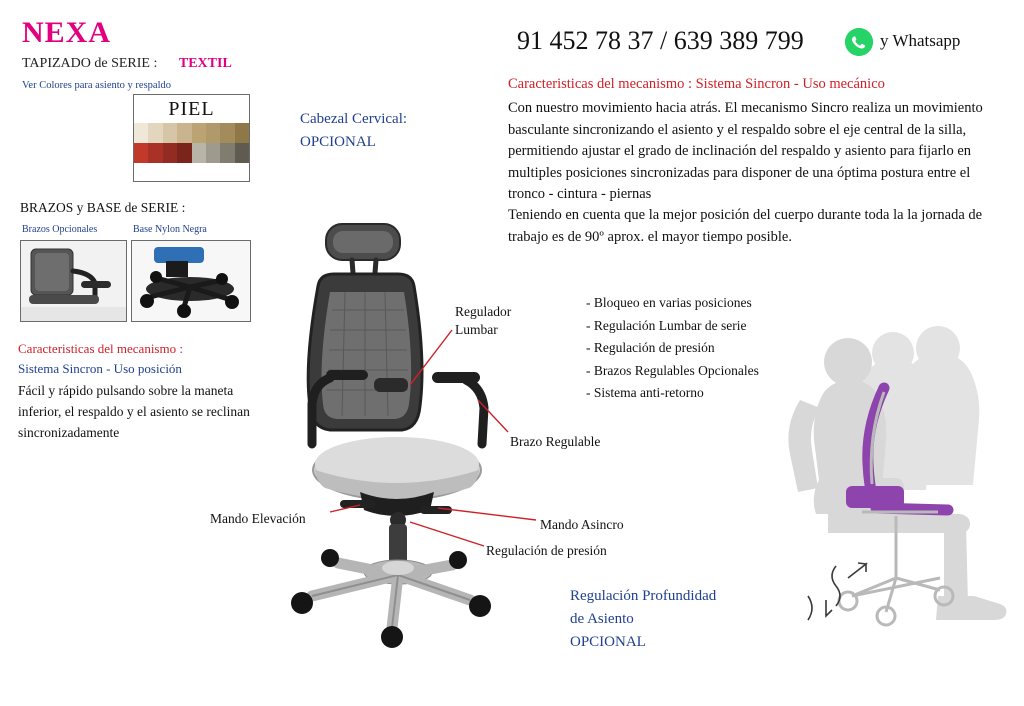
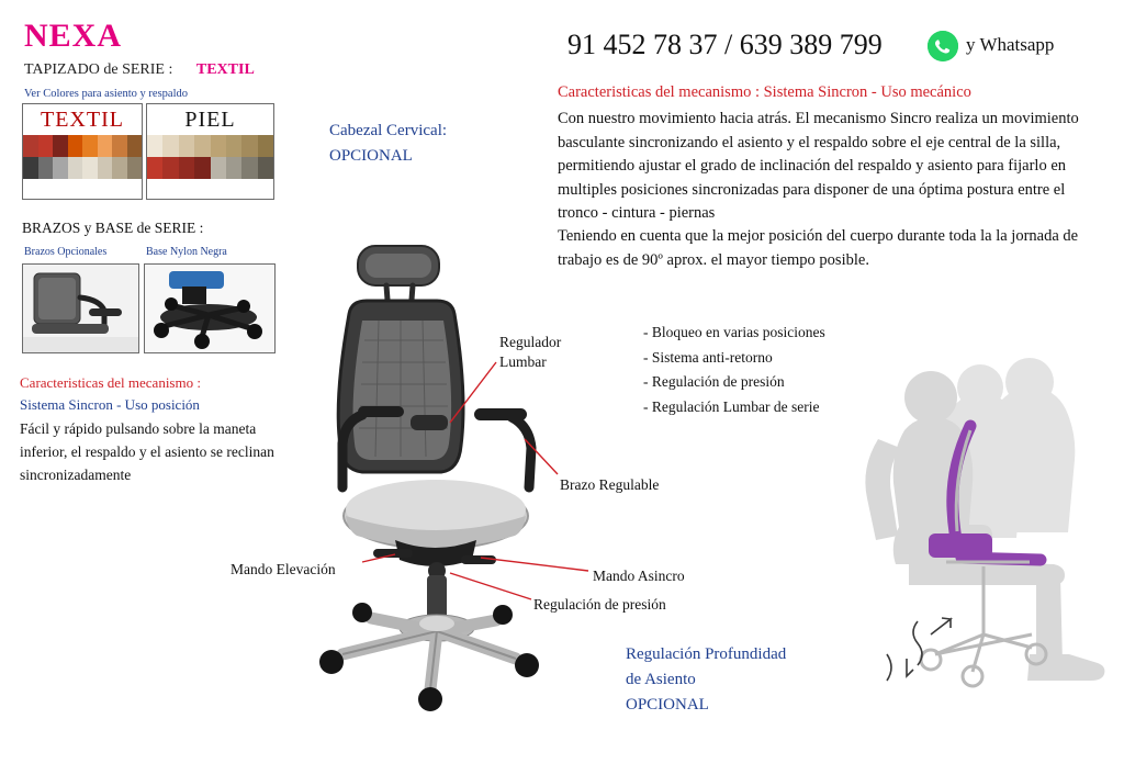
  NEXA
  TAPIZADO de SERIE : TEXTIL
  Ver Colores para asiento y respaldo
+ TEXTIL
  PIEL
  BRAZOS y BASE de SERIE :
  Brazos Opcionales
  Base Nylon Negra
  Caracteristicas del mecanismo :
  Sistema Sincron - Uso posición
  Fácil y rápido pulsando sobre la maneta inferior, el respaldo y el asiento se reclinan sincronizadamente
  91 452 78 37 / 639 389 799
  y Whatsapp
  Caracteristicas del mecanismo : Sistema Sincron - Uso mecánico
  Con nuestro movimiento hacia atrás. El mecanismo Sincro realiza un movimiento basculante sincronizando el asiento y el respaldo sobre el eje central de la silla, permitiendo ajustar el grado de inclinación del respaldo y asiento para fijarlo en multiples posiciones sincronizadas para disponer de una óptima postura entre el tronco - cintura - piernas
  Teniendo en cuenta que la mejor posición del cuerpo durante toda la la jornada de trabajo es de 90º aprox. el mayor tiempo posible.
  - Bloqueo en varias posiciones
- - Regulación Lumbar de serie
+ - Sistema anti-retorno
  - Regulación de presión
- - Brazos Regulables Opcionales
- - Sistema anti-retorno
+ - Regulación Lumbar de serie
  Cabezal Cervical:
  OPCIONAL
  Regulador
  Lumbar
  Brazo Regulable
  Mando Elevación
  Mando Asincro
  Regulación de presión
  Regulación Profundidad
  de Asiento
  OPCIONAL
